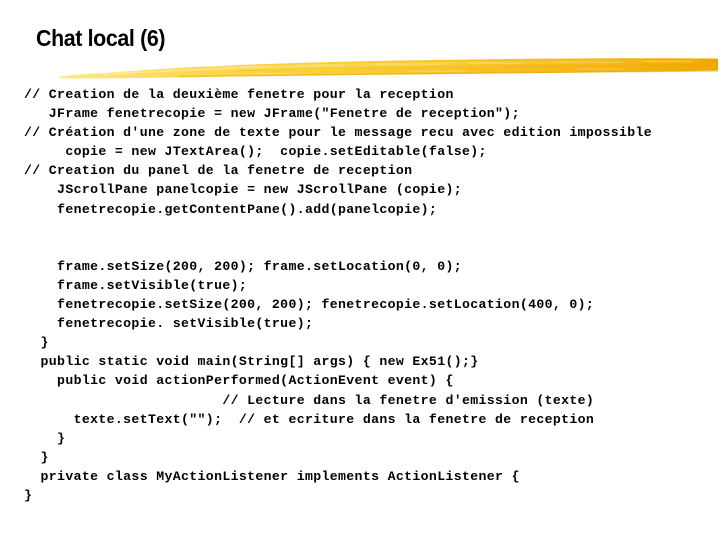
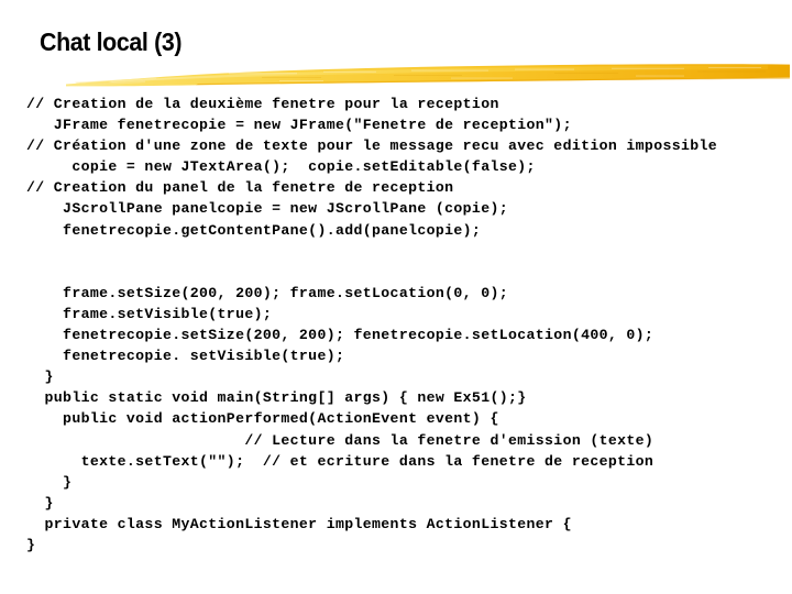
- Chat local (6)
+ Chat local (3)
  // Creation de la deuxième fenetre pour la reception
  JFrame fenetrecopie = new JFrame("Fenetre de reception");
  // Création d'une zone de texte pour le message recu avec edition impossible
  copie = new JTextArea(); copie.setEditable(false);
  // Creation du panel de la fenetre de reception
  JScrollPane panelcopie = new JScrollPane (copie);
  fenetrecopie.getContentPane().add(panelcopie);
  frame.setSize(200, 200); frame.setLocation(0, 0);
  frame.setVisible(true);
  fenetrecopie.setSize(200, 200); fenetrecopie.setLocation(400, 0);
  fenetrecopie. setVisible(true);
  }
  public static void main(String[] args) { new Ex51();}
  public void actionPerformed(ActionEvent event) {
  // Lecture dans la fenetre d'emission (texte)
  texte.setText(""); // et ecriture dans la fenetre de reception
  }
  }
  private class MyActionListener implements ActionListener {
  }
